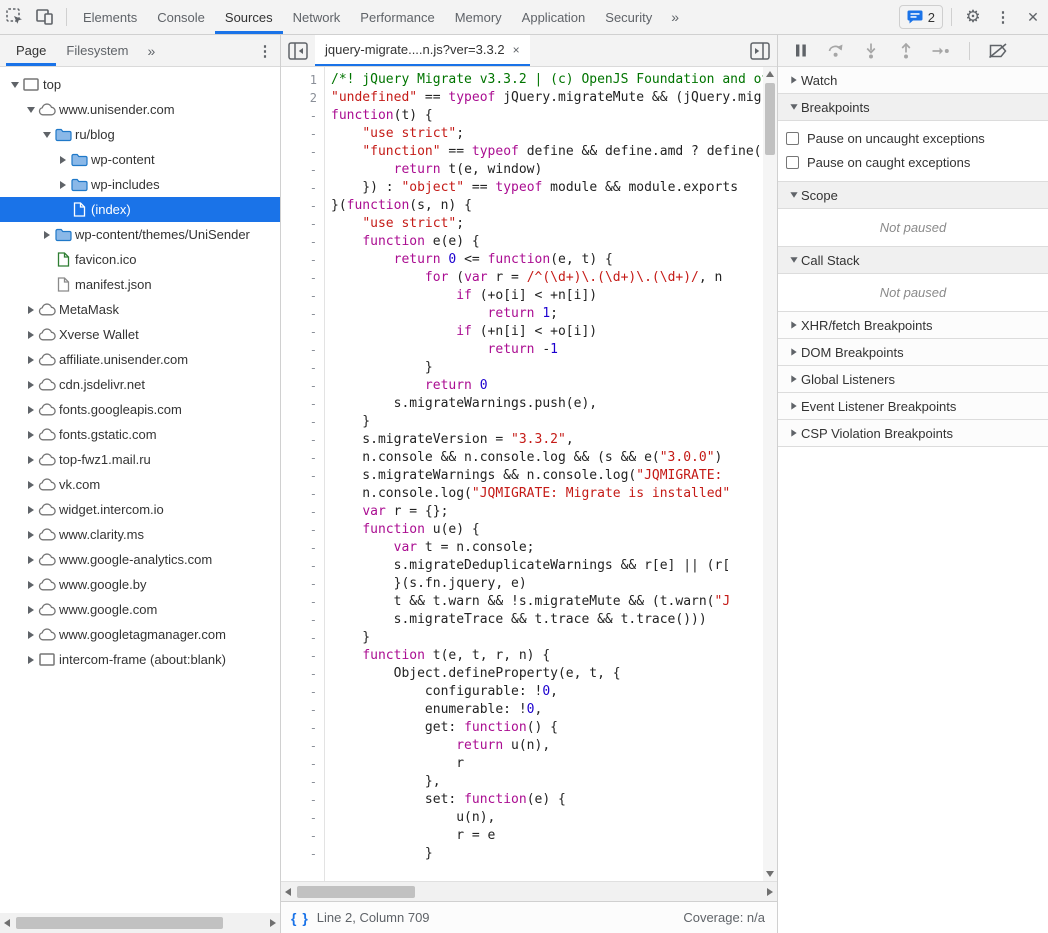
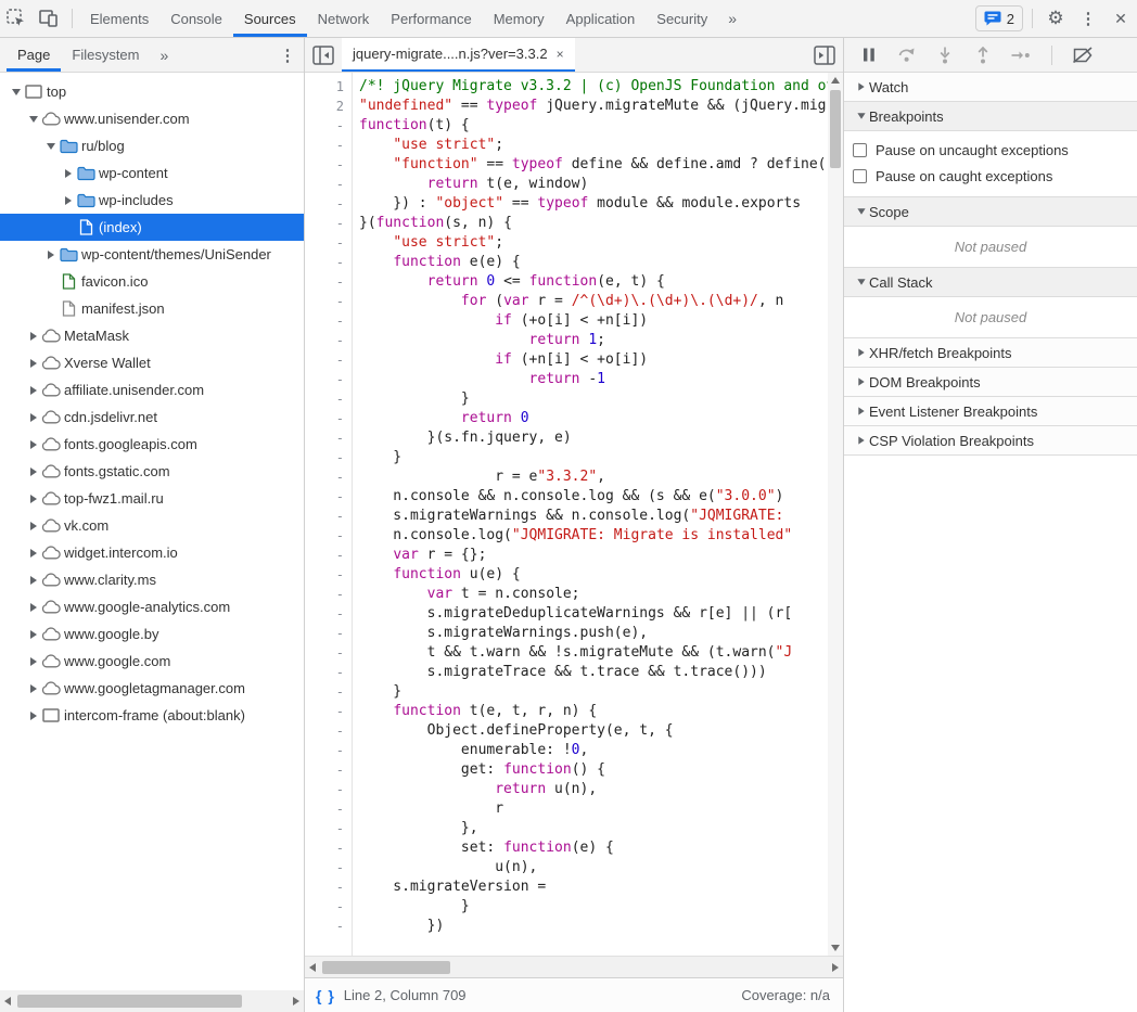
  Elements
  Console
  Sources
  Network
  Performance
  Memory
  Application
  Security
  »
  2
  ⚙
  ⋮
  ✕
  Page
  Filesystem
  »
  ⋮
  top
  www.unisender.com
  ru/blog
  wp-content
  wp-includes
  (index)
  wp-content/themes/UniSender
  favicon.ico
  manifest.json
  MetaMask
  Xverse Wallet
  affiliate.unisender.com
  cdn.jsdelivr.net
  fonts.googleapis.com
  fonts.gstatic.com
  top-fwz1.mail.ru
  vk.com
  widget.intercom.io
  www.clarity.ms
  www.google-analytics.com
  www.google.by
  www.google.com
  www.googletagmanager.com
  intercom-frame (about:blank)
  jquery-migrate....n.js?ver=3.3.2
  ×
  1
  2
  -
  -
  -
  -
  -
  -
  -
  -
  -
  -
  -
  -
  -
  -
  -
  -
  -
  -
  -
  -
  -
  -
  -
  -
  -
  -
  -
  -
  -
  -
  -
  -
  -
  -
  -
  -
  -
  -
  -
  -
  -
  -
  /*! jQuery Migrate v3.3.2 | (c) OpenJS Foundation and o
  "undefined" == typeof jQuery.migrateMute && (jQuery.mig
  function(t) {
  "use strict";
  "function" == typeof define && define.amd ? define(
  return t(e, window)
  }) : "object" == typeof module && module.exports
  }(function(s, n) {
  "use strict";
  function e(e) {
  return 0 <= function(e, t) {
  for (var r = /^(\d+)\.(\d+)\.(\d+)/, n
  if (+o[i] < +n[i])
  return 1;
  if (+n[i] < +o[i])
  return -1
  }
  return 0
- s.migrateWarnings.push(e),
+ }(s.fn.jquery, e)
  }
- s.migrateVersion = "3.3.2",
+ r = e"3.3.2",
  n.console && n.console.log && (s && e("3.0.0")
  s.migrateWarnings && n.console.log("JQMIGRATE:
  n.console.log("JQMIGRATE: Migrate is installed"
  var r = {};
  function u(e) {
  var t = n.console;
  s.migrateDeduplicateWarnings && r[e] || (r[
- }(s.fn.jquery, e)
+ s.migrateWarnings.push(e),
  t && t.warn && !s.migrateMute && (t.warn("J
  s.migrateTrace && t.trace && t.trace()))
  }
  function t(e, t, r, n) {
  Object.defineProperty(e, t, {
- configurable: !0,
  enumerable: !0,
  get: function() {
  return u(n),
  r
  },
  set: function(e) {
  u(n),
- r = e
+ s.migrateVersion =
  }
+ })
  { }
  Line 2, Column 709
  Coverage: n/a
  Watch
  Breakpoints
  Pause on uncaught exceptions
  Pause on caught exceptions
  Scope
  Not paused
  Call Stack
  Not paused
  XHR/fetch Breakpoints
  DOM Breakpoints
- Global Listeners
  Event Listener Breakpoints
  CSP Violation Breakpoints
